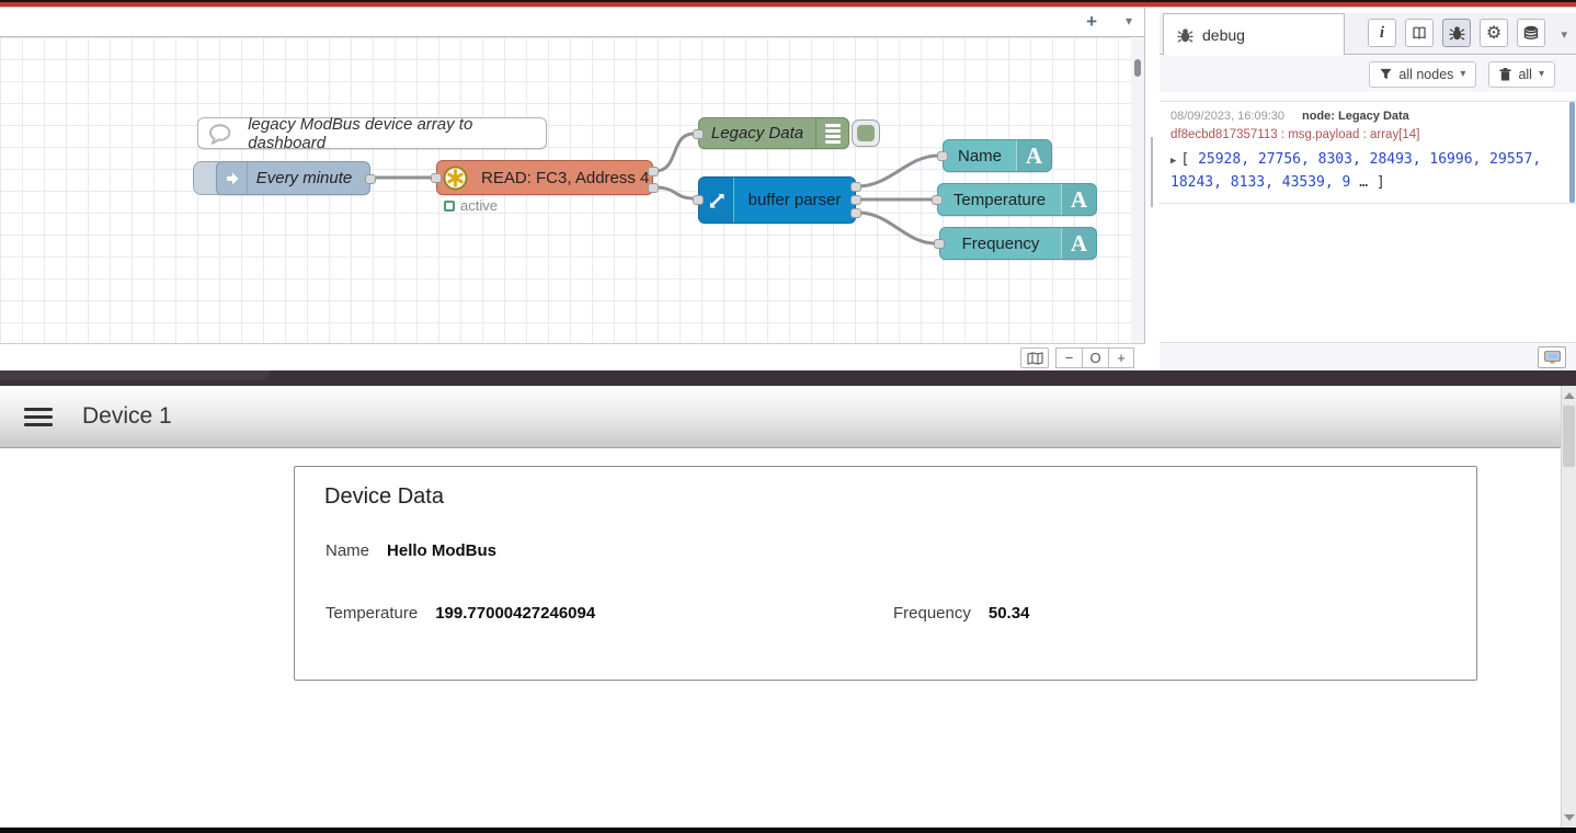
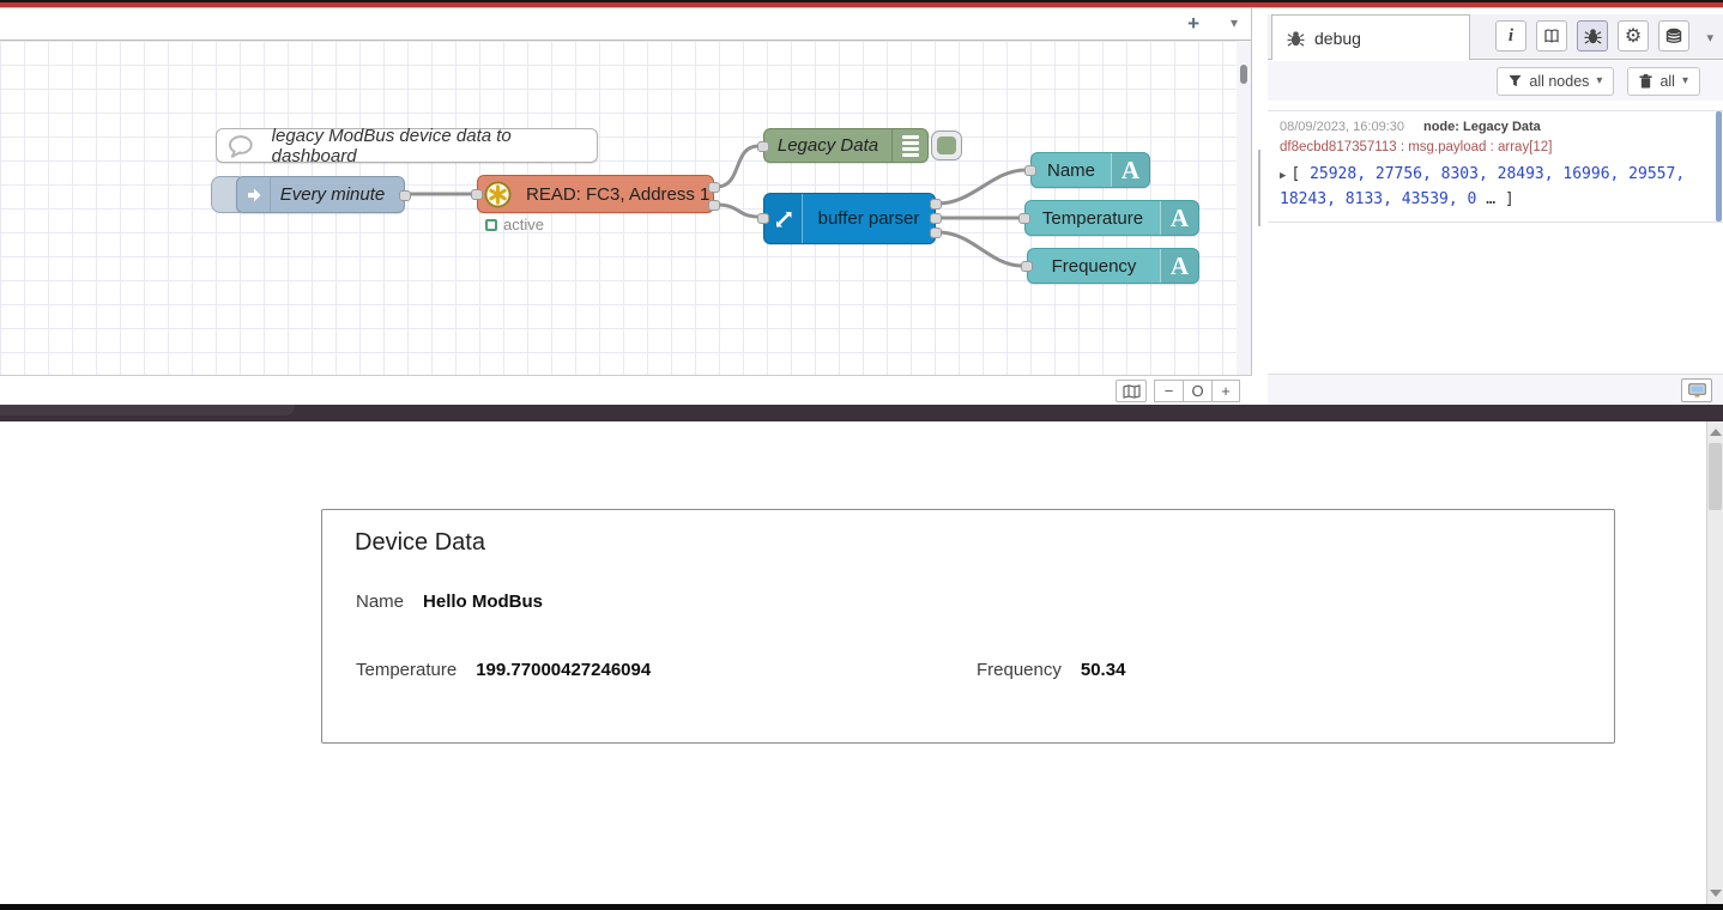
  +
  ▾
- legacy ModBus device array to dashboard
+ legacy ModBus device data to dashboard
  Every minute
- READ: FC3, Address 4
+ READ: FC3, Address 1
  active
  Legacy Data
  buffer parser
  Name
  A
  Temperature
  A
  Frequency
  A
  −
  O
  +
  debug
  i
  ⚙
  ▾
  all nodes
  ▾
  all
  ▾
  08/09/2023, 16:09:30
  node: Legacy Data
- df8ecbd817357113 : msg.payload : array[14]
+ df8ecbd817357113 : msg.payload : array[12]
- ▶ [ 25928, 27756, 8303, 28493, 16996, 29557, 18243, 8133, 43539, 9 … ]
+ ▶ [ 25928, 27756, 8303, 28493, 16996, 29557, 18243, 8133, 43539, 0 … ]
- Device 1
  Device Data
  Name
  Hello ModBus
  Temperature
  199.77000427246094
  Frequency
  50.34
